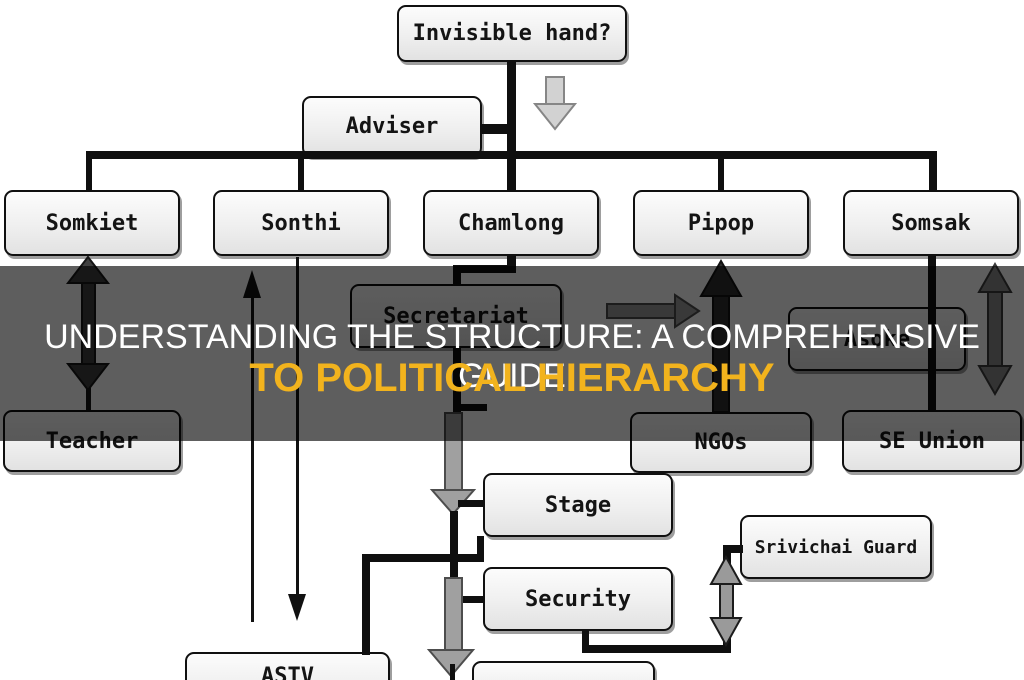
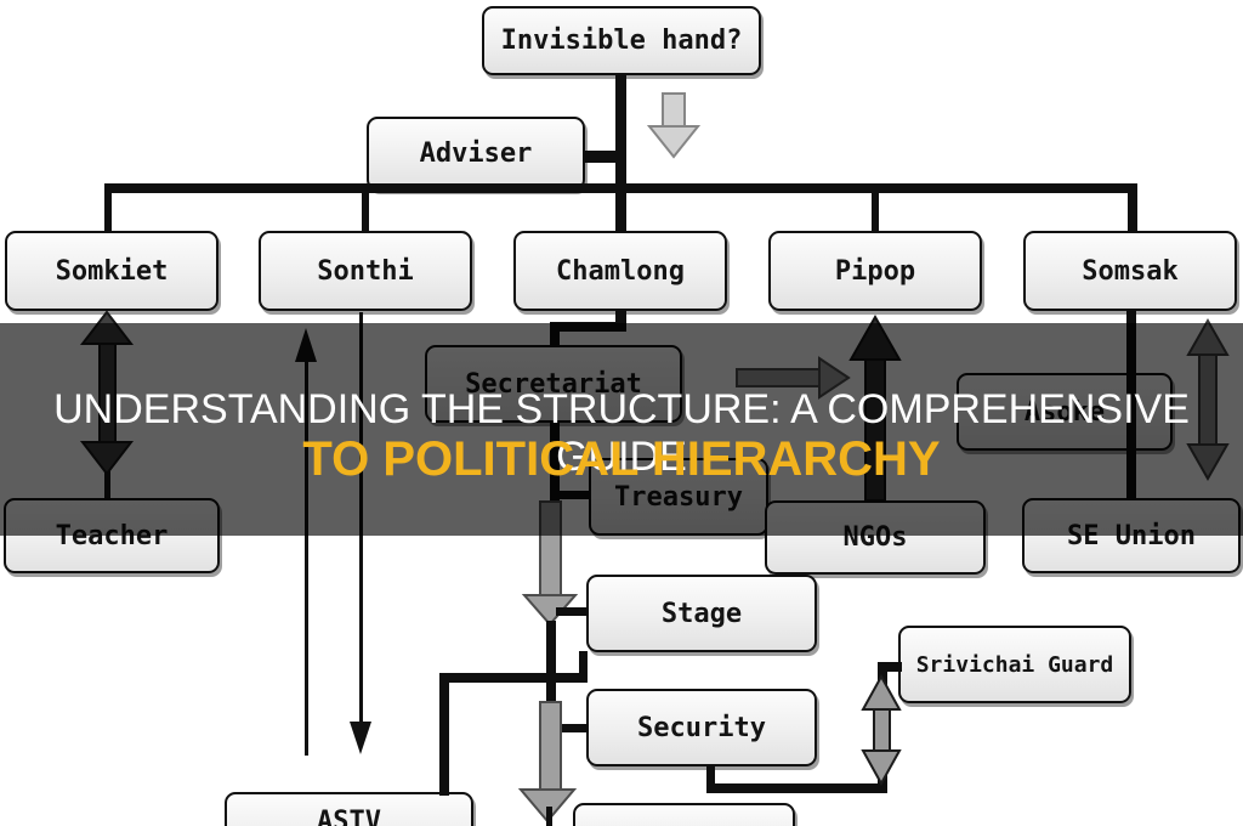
  Invisible hand?
  Adviser
  Somkiet
  Sonthi
  Chamlong
  Pipop
  Somsak
  Secretariat
  Asoke
+ Treasury
  NGOs
  SE Union
  Teacher
  Stage
  Srivichai Guard
  Security
  ASTV
  UNDERSTANDING THE STRUCTURE: A COMPREHENSIVE GUIDE
  TO POLITICAL HIERARCHY
